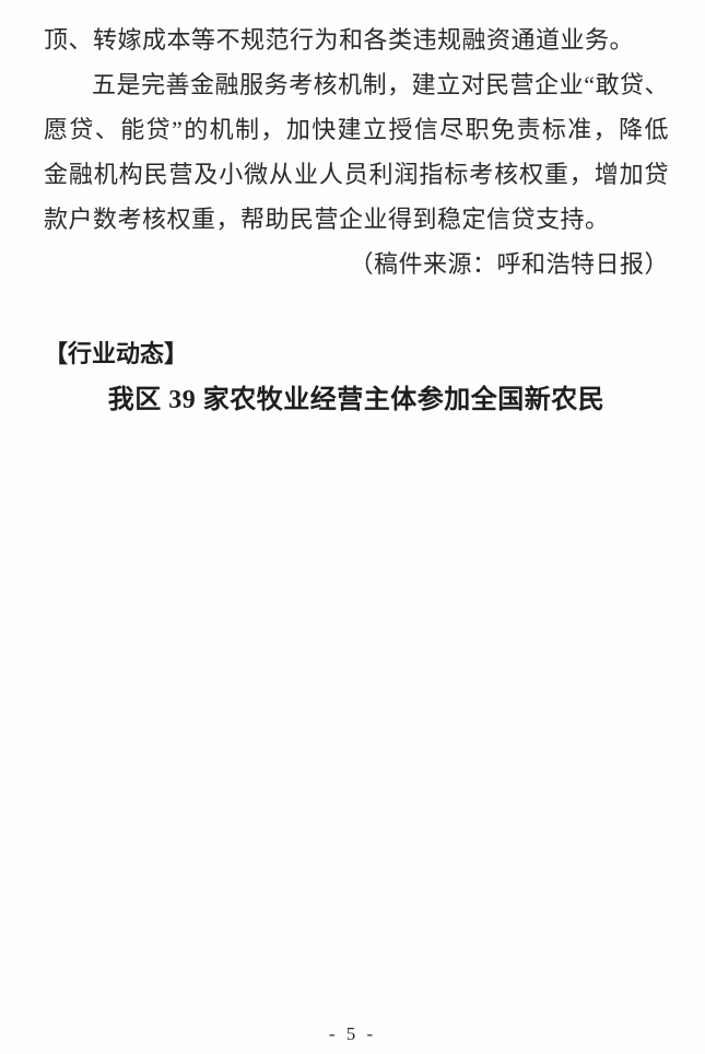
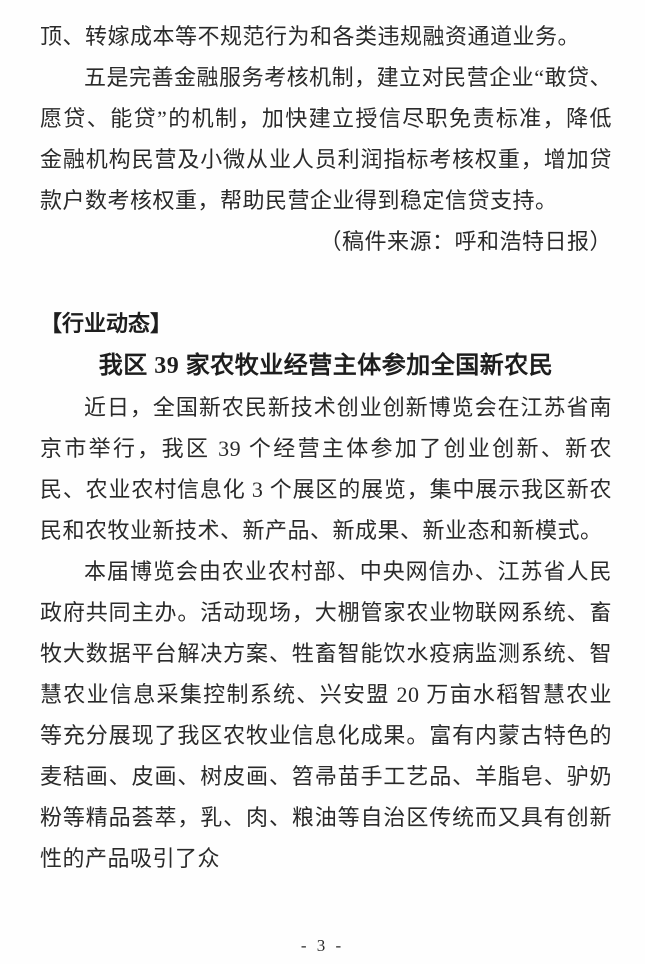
  顶、转嫁成本等不规范行为和各类违规融资通道业务。
  五是完善金融服务考核机制，建立对民营企业“敢贷、愿贷、能贷”的机制，加快建立授信尽职免责标准，降低金融机构民营及小微从业人员利润指标考核权重，增加贷款户数考核权重，帮助民营企业得到稳定信贷支持。
  （稿件来源：呼和浩特日报）
  【行业动态】
  我区 39 家农牧业经营主体参加全国新农民
+ 近日，全国新农民新技术创业创新博览会在江苏省南京市举行，我区 39 个经营主体参加了创业创新、新农民、农业农村信息化 3 个展区的展览，集中展示我区新农民和农牧业新技术、新产品、新成果、新业态和新模式。
+ 本届博览会由农业农村部、中央网信办、江苏省人民政府共同主办。活动现场，大棚管家农业物联网系统、畜牧大数据平台解决方案、牲畜智能饮水疫病监测系统、智慧农业信息采集控制系统、兴安盟 20 万亩水稻智慧农业等充分展现了我区农牧业信息化成果。富有内蒙古特色的麦秸画、皮画、树皮画、笤帚苗手工艺品、羊脂皂、驴奶粉等精品荟萃，乳、肉、粮油等自治区传统而又具有创新性的产品吸引了众
- - 5 -
+ - 3 -
